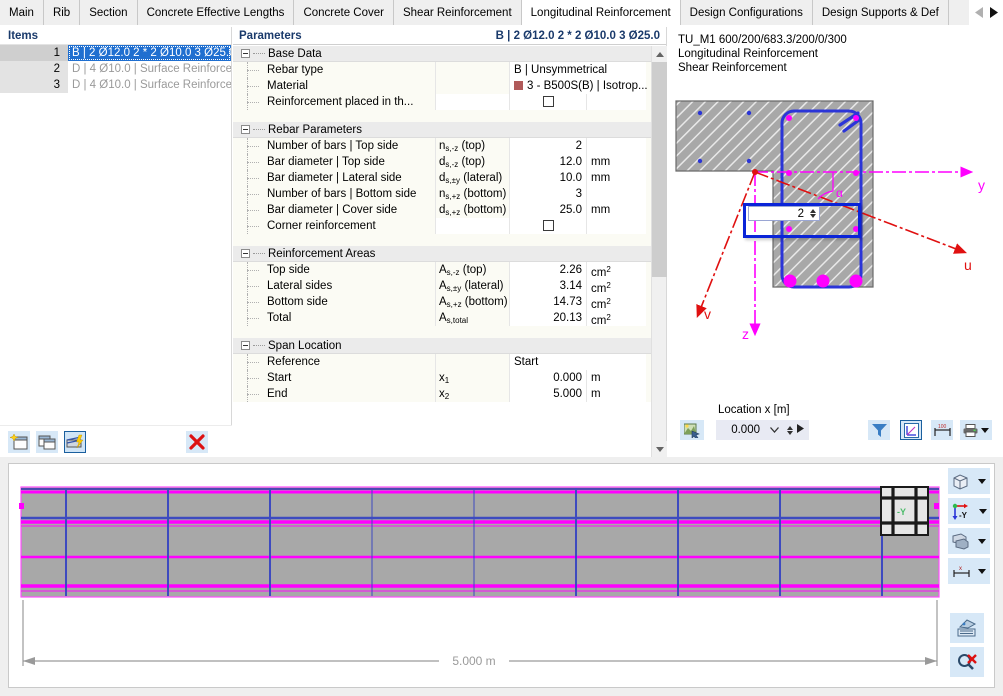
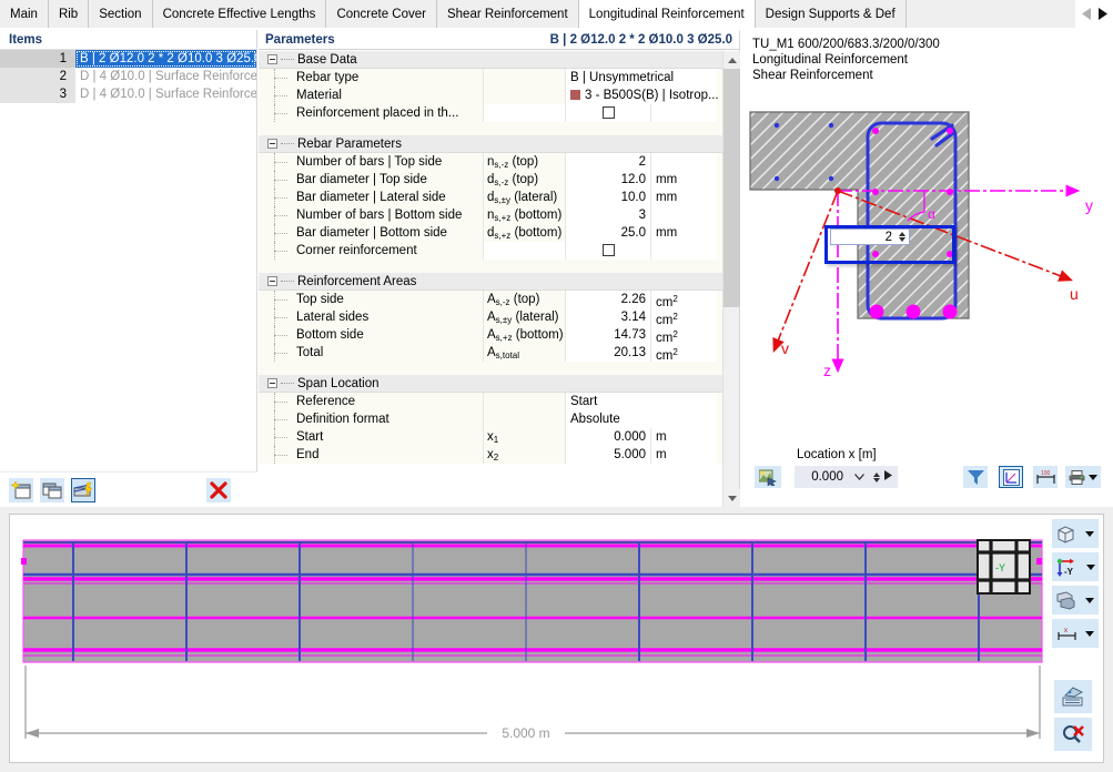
  Main
  Rib
  Section
  Concrete Effective Lengths
  Concrete Cover
  Shear Reinforcement
  Longitudinal Reinforcement
- Design Configurations
  Design Supports & Def
  Items
  1
  B | 2 Ø12.0 2 * 2 Ø10.0 3 Ø25.
  2
  D | 4 Ø10.0 | Surface Reinforce
  3
  D | 4 Ø10.0 | Surface Reinforce
  Parameters
  B | 2 Ø12.0 2 * 2 Ø10.0 3 Ø25.0
  Base Data
  Rebar type
  B | Unsymmetrical
  Material
  3 - B500S(B) | Isotrop...
  Reinforcement placed in th...
  Rebar Parameters
  Number of bars | Top side
  ns,-z (top)
  2
  Bar diameter | Top side
  ds,-z (top)
  12.0
  mm
  Bar diameter | Lateral side
  ds,±y (lateral)
  10.0
  mm
  Number of bars | Bottom side
  ns,+z (bottom)
  3
- Bar diameter | Cover side
+ Bar diameter | Bottom side
  ds,+z (bottom)
  25.0
  mm
  Corner reinforcement
  Reinforcement Areas
  Top side
  As,-z (top)
  2.26
  cm2
  Lateral sides
  As,±y (lateral)
  3.14
  cm2
  Bottom side
  As,+z (bottom)
  14.73
  cm2
  Total
  As,total
  20.13
  cm2
  Span Location
  Reference
  Start
+ Definition format
+ Absolute
  Start
  x1
  0.000
  m
  End
  x2
  5.000
  m
  2
  TU_M1 600/200/683.3/200/0/300
  Longitudinal Reinforcement
  Shear Reinforcement
  y
  z
  u
  v
  α
  Location x [m]
  0.000
  -Y
  5.000 m
  -Y
